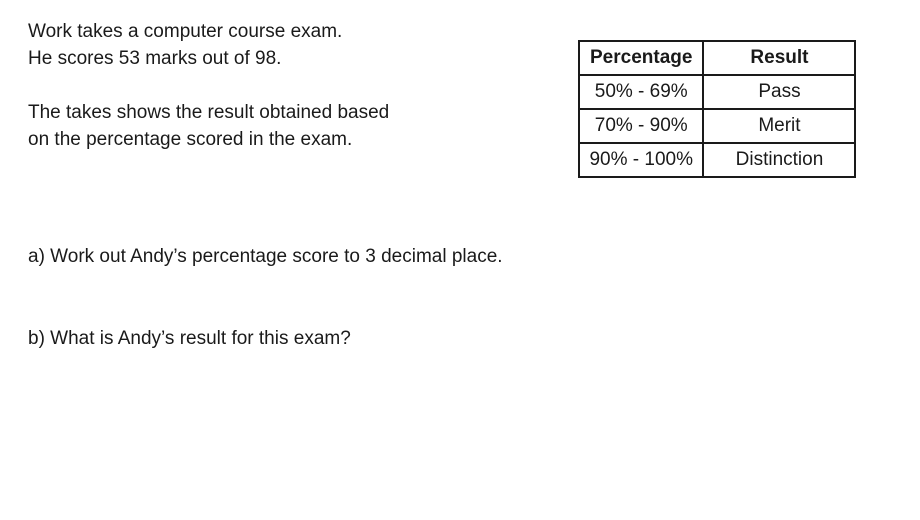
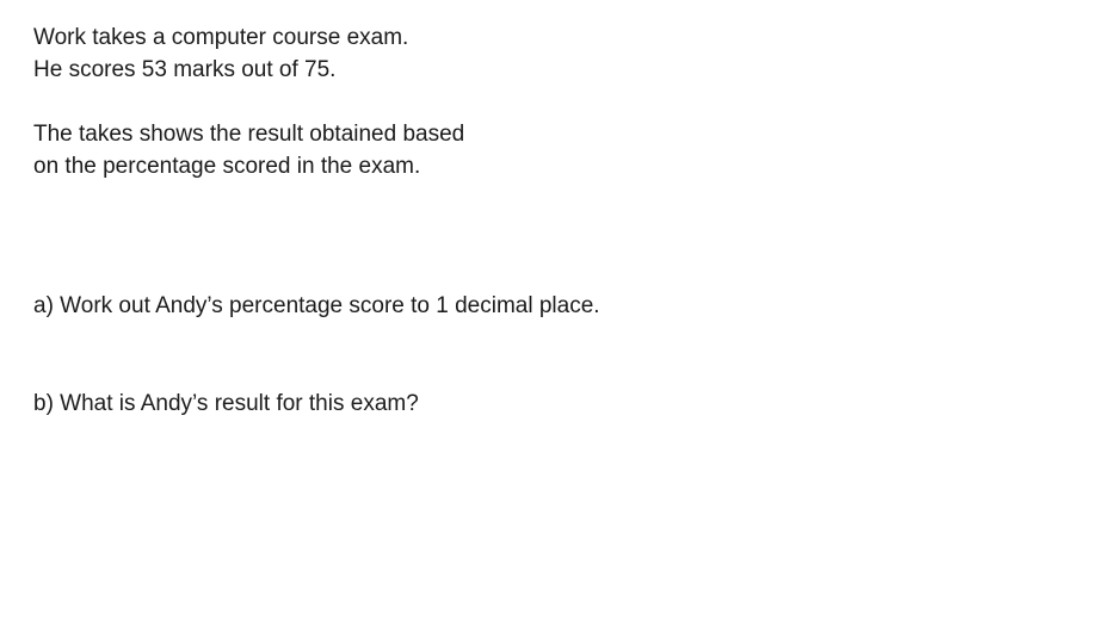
  Work takes a computer course exam.
- He scores 53 marks out of 98.
+ He scores 53 marks out of 75.
  The takes shows the result obtained based
  on the percentage scored in the exam.
- Percentage	Result
- 50% - 69%	Pass
- 70% - 90%	Merit
- 90% - 100%	Distinction
- a) Work out Andy’s percentage score to 3 decimal place.
+ a) Work out Andy’s percentage score to 1 decimal place.
  b) What is Andy’s result for this exam?
